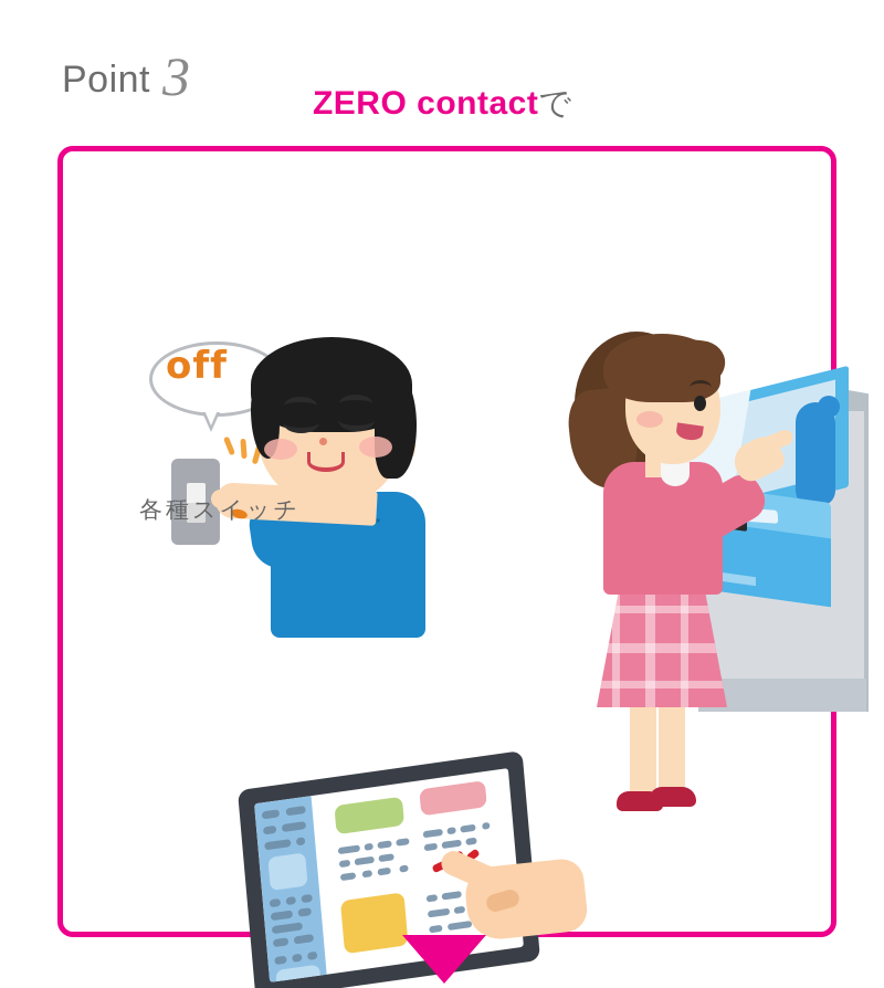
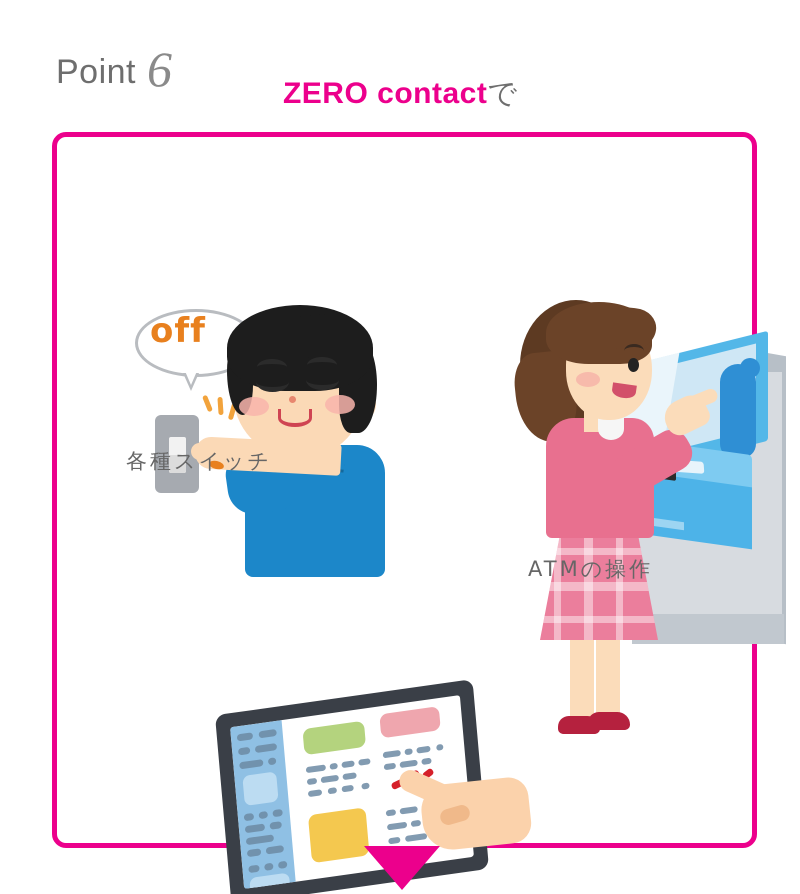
  Point
- 3
+ 6
  ZERO contactで
  off
  各種スイッチ
+ ATMの操作
